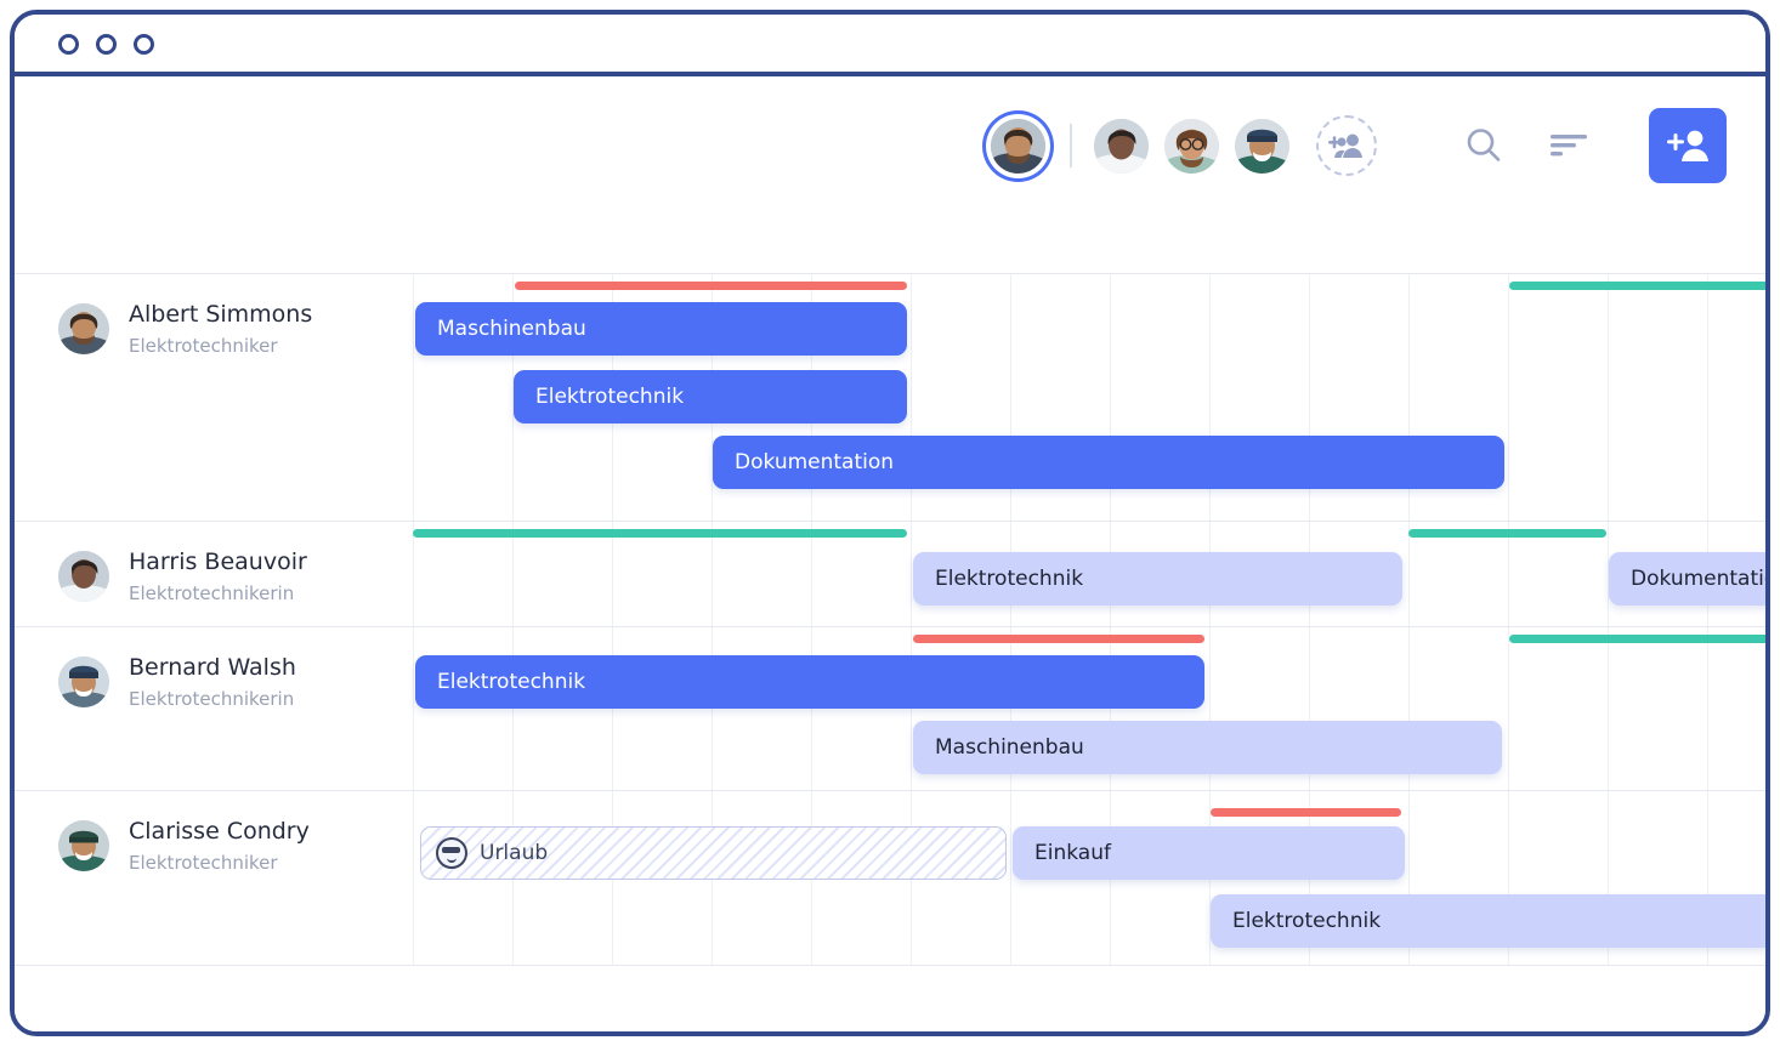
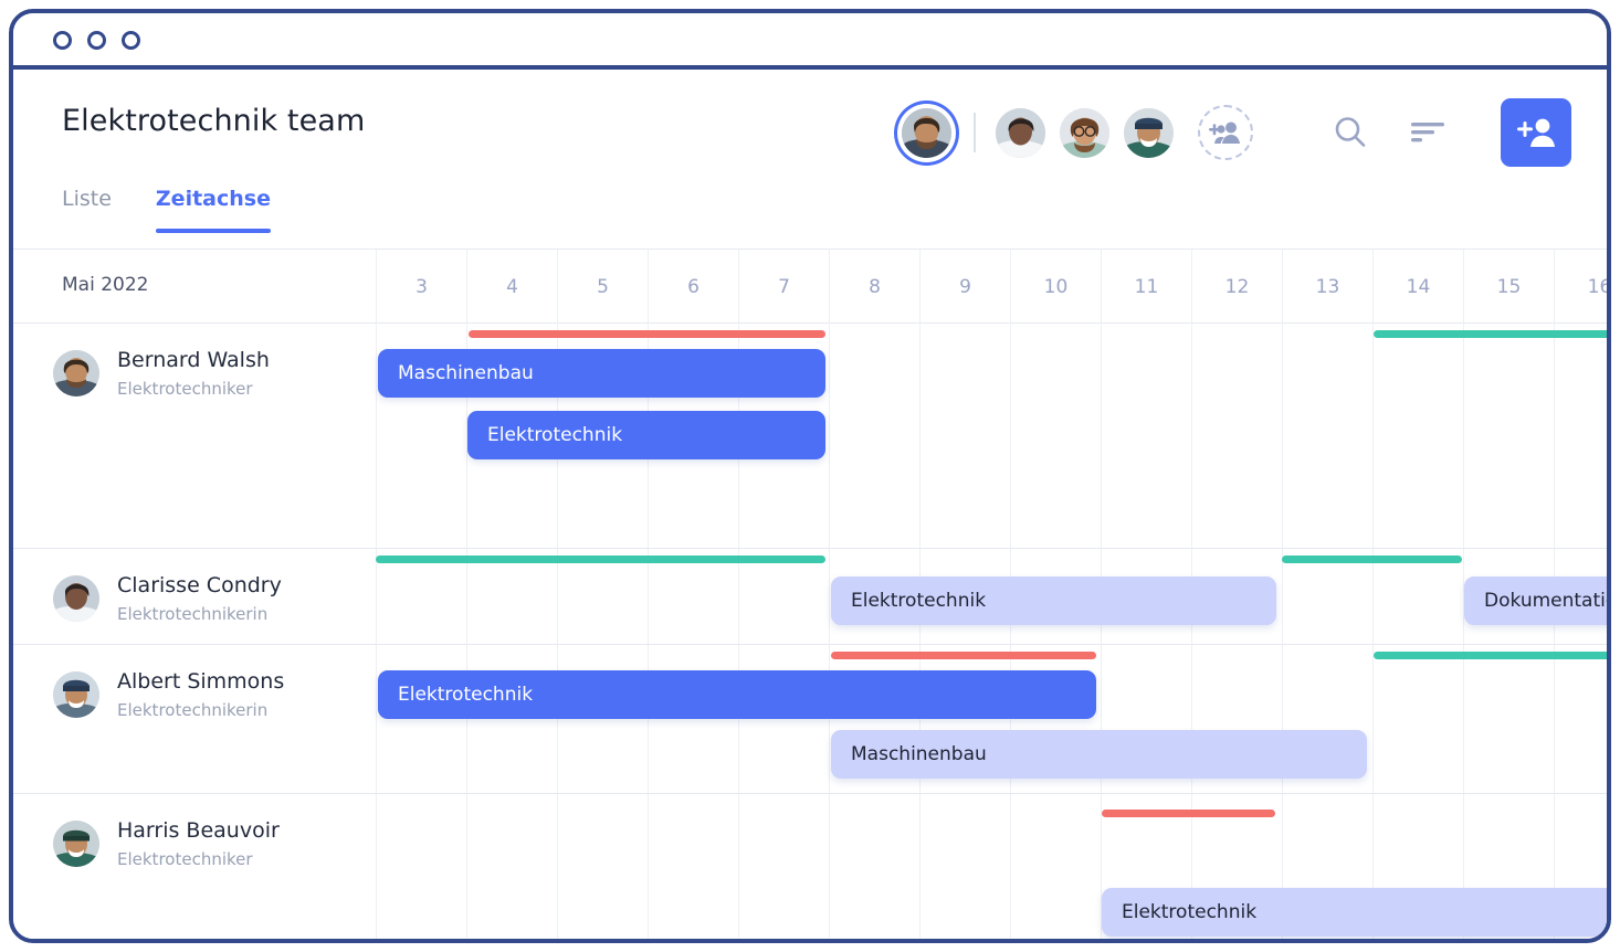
+ Elektrotechnik team
+ Liste
+ Zeitachse
+ Mai 2022
+ 3
+ 4
+ 5
+ 6
+ 7
+ 8
+ 9
+ 10
+ 11
+ 12
+ 13
+ 14
+ 15
+ 16
- Albert Simmons
+ Bernard Walsh
  Elektrotechniker
  Maschinenbau
  Elektrotechnik
- Dokumentation
- Harris Beauvoir
+ Clarisse Condry
  Elektrotechnikerin
  Elektrotechnik
  Dokumentati
- Bernard Walsh
+ Albert Simmons
  Elektrotechnikerin
  Elektrotechnik
  Maschinenbau
- Clarisse Condry
+ Harris Beauvoir
  Elektrotechniker
- Urlaub
- Einkauf
  Elektrotechnik
